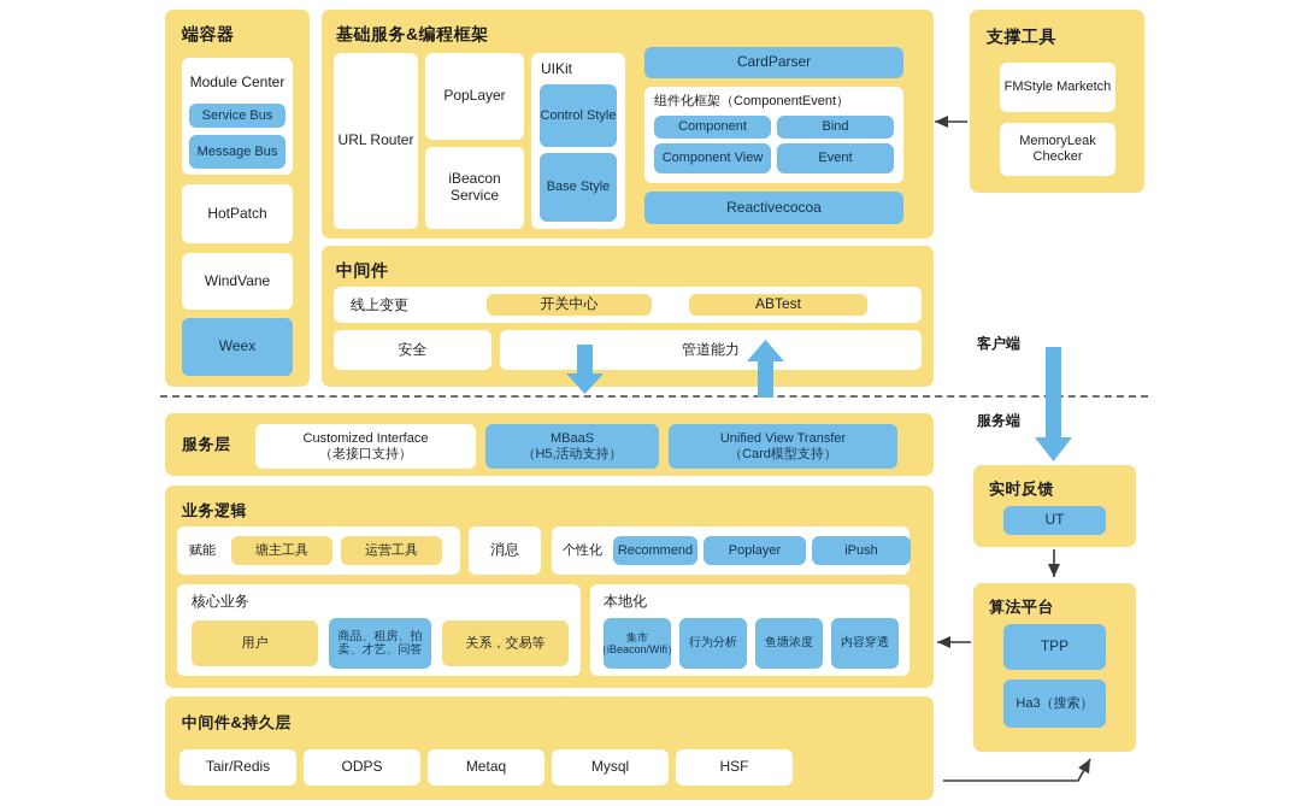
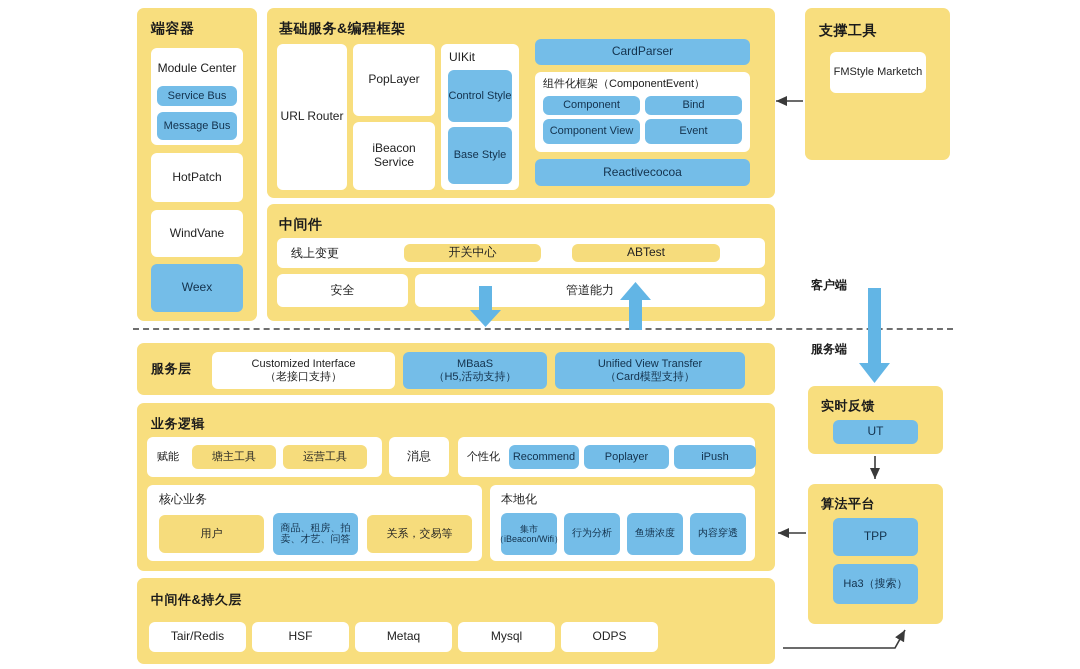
  端容器
  Module Center
  Service Bus
  Message Bus
  HotPatch
  WindVane
  Weex
  基础服务&编程框架
  URL Router
  PopLayer
  iBeacon Service
  UIKit
  Control Style
  Base Style
  CardParser
  组件化框架（ComponentEvent）
  Component
  Bind
  Component View
  Event
  Reactivecocoa
  中间件
  线上变更
  开关中心
  ABTest
  安全
  管道能力
  支撑工具
  FMStyle Marketch
- MemoryLeak Checker
  客户端
  服务端
  服务层
  Customized Interface
  （老接口支持）
  MBaaS
  （H5,活动支持）
  Unified View Transfer
  （Card模型支持）
  业务逻辑
  赋能
  塘主工具
  运营工具
  消息
  个性化
  Recommend
  Poplayer
  iPush
  核心业务
  用户
  商品、租房、拍卖、才艺、问答
  关系，交易等
  本地化
  集市iBeacon/Wifi
  行为分析
  鱼塘浓度
  内容穿透
  中间件&持久层
  Tair/Redis
- ODPS
+ HSF
  Metaq
  Mysql
- HSF
+ ODPS
  实时反馈
  UT
  算法平台
  TPP
  Ha3（搜索）
